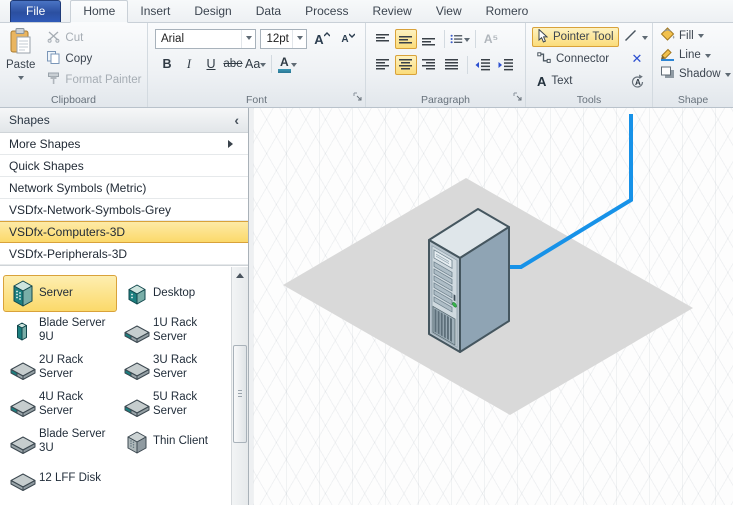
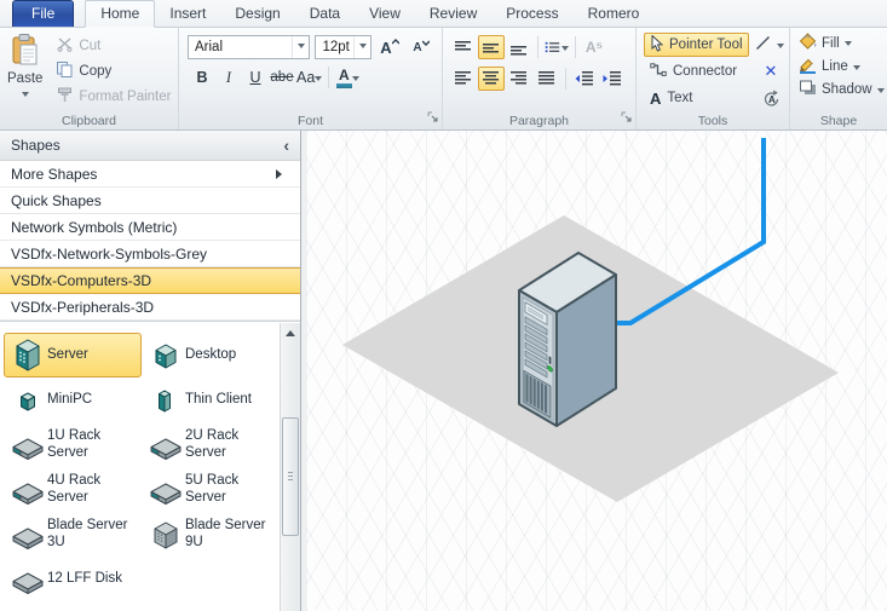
  File
  Home
  Insert
  Design
  Data
- Process
+ View
  Review
- View
+ Process
  Romero
  Paste
  Cut
  Copy
  Format Painter
  Clipboard
  Arial
  12pt
  A
  A
  B
  I
  U
  abe
  Aa
  A
  Font
  A⁵
  Paragraph
  Pointer Tool
  Connector
  ✕
  A
  Text
  A
  Tools
  Fill
  Line
  Shadow
  Shape
  Shapes
  ‹
  More Shapes
  Quick Shapes
  Network Symbols (Metric)
  VSDfx-Network-Symbols-Grey
  VSDfx-Computers-3D
  VSDfx-Peripherals-3D
  Server
  Desktop
+ MiniPC
- Blade Server 9U
+ Thin Client
  1U Rack Server
  2U Rack Server
- 3U Rack Server
  4U Rack Server
  5U Rack Server
  Blade Server 3U
- Thin Client
+ Blade Server 9U
  12 LFF Disk
